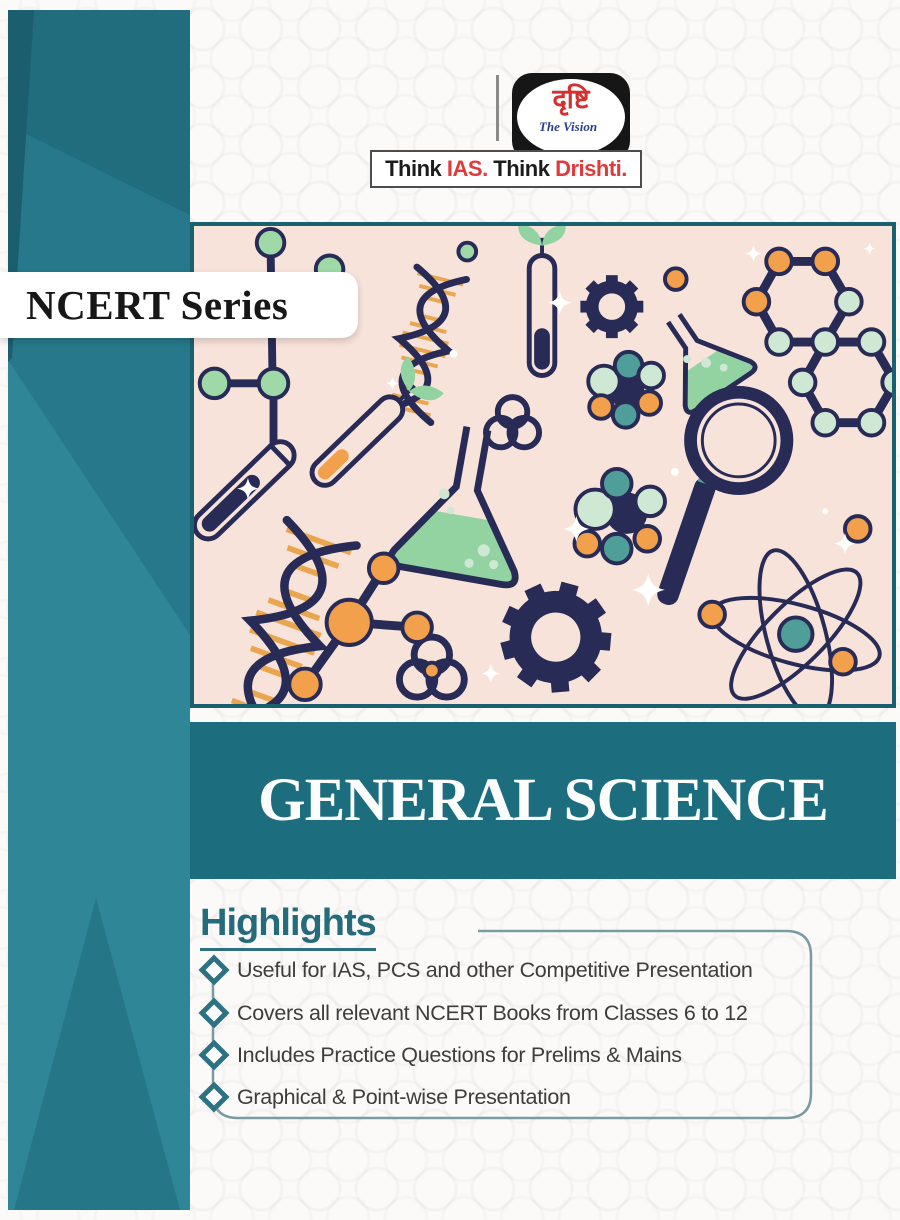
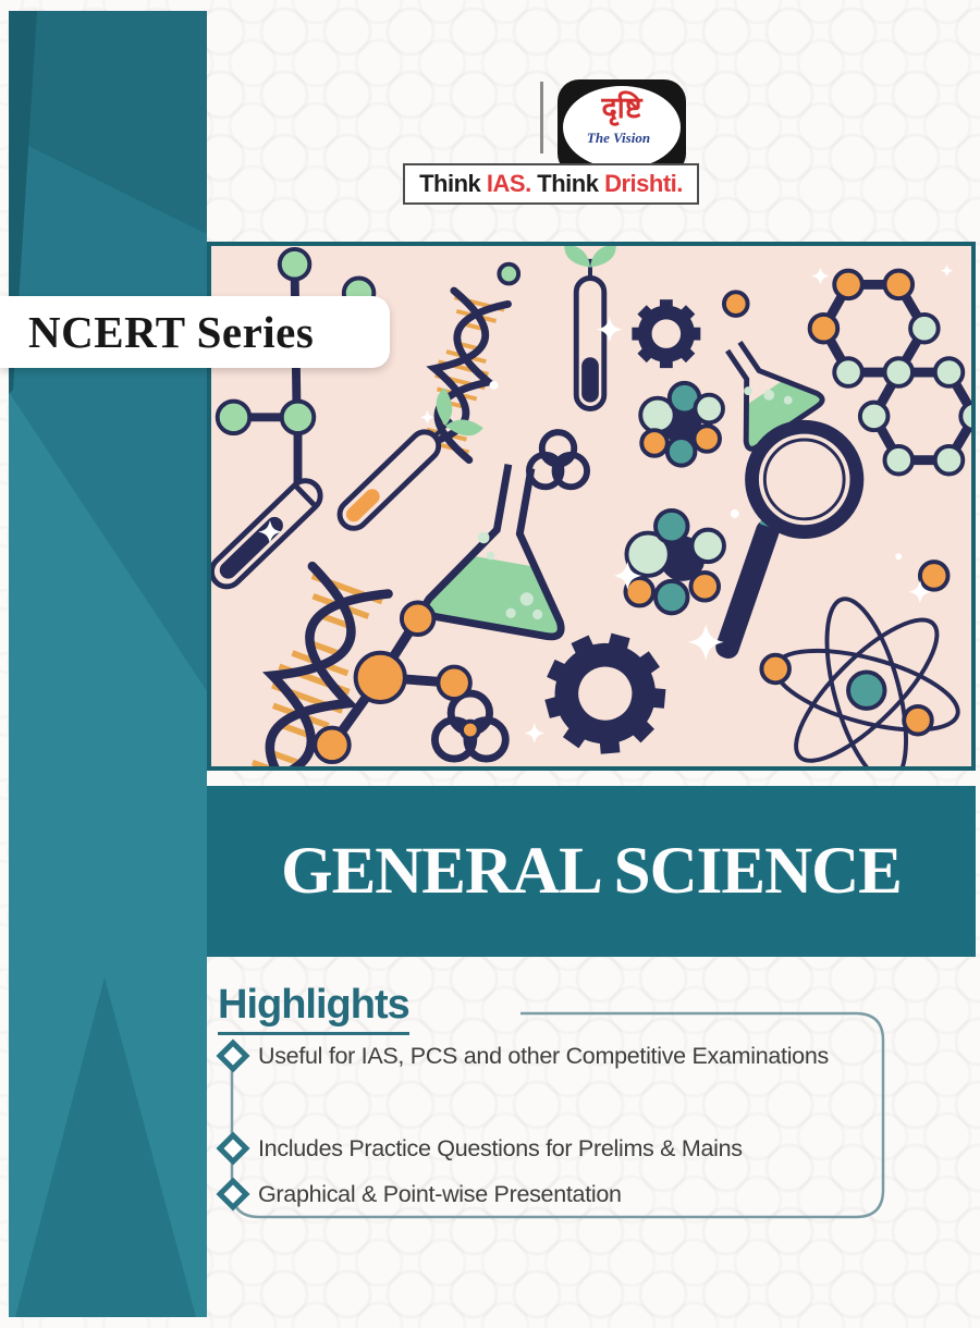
  दृष्टि
  The Vision
  Think
  IAS.
  Think
  Drishti.
  NCERT Series
  GENERAL SCIENCE
  Highlights
- Useful for IAS, PCS and other Competitive Presentation
+ Useful for IAS, PCS and other Competitive Examinations
- Covers all relevant NCERT Books from Classes 6 to 12
  Includes Practice Questions for Prelims & Mains
  Graphical & Point-wise Presentation
